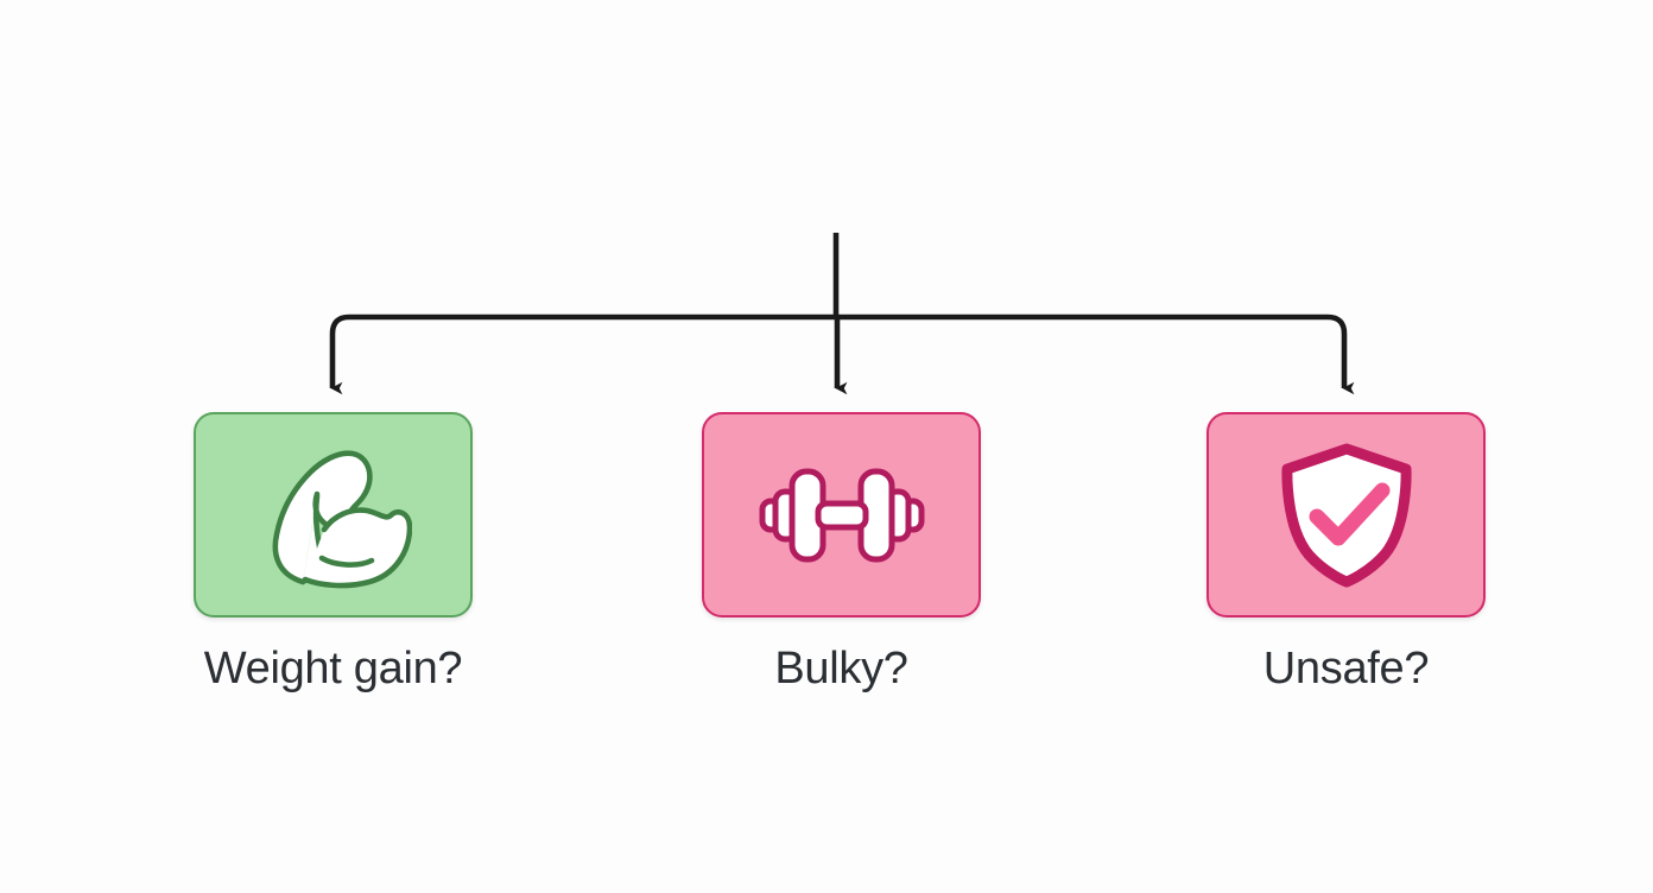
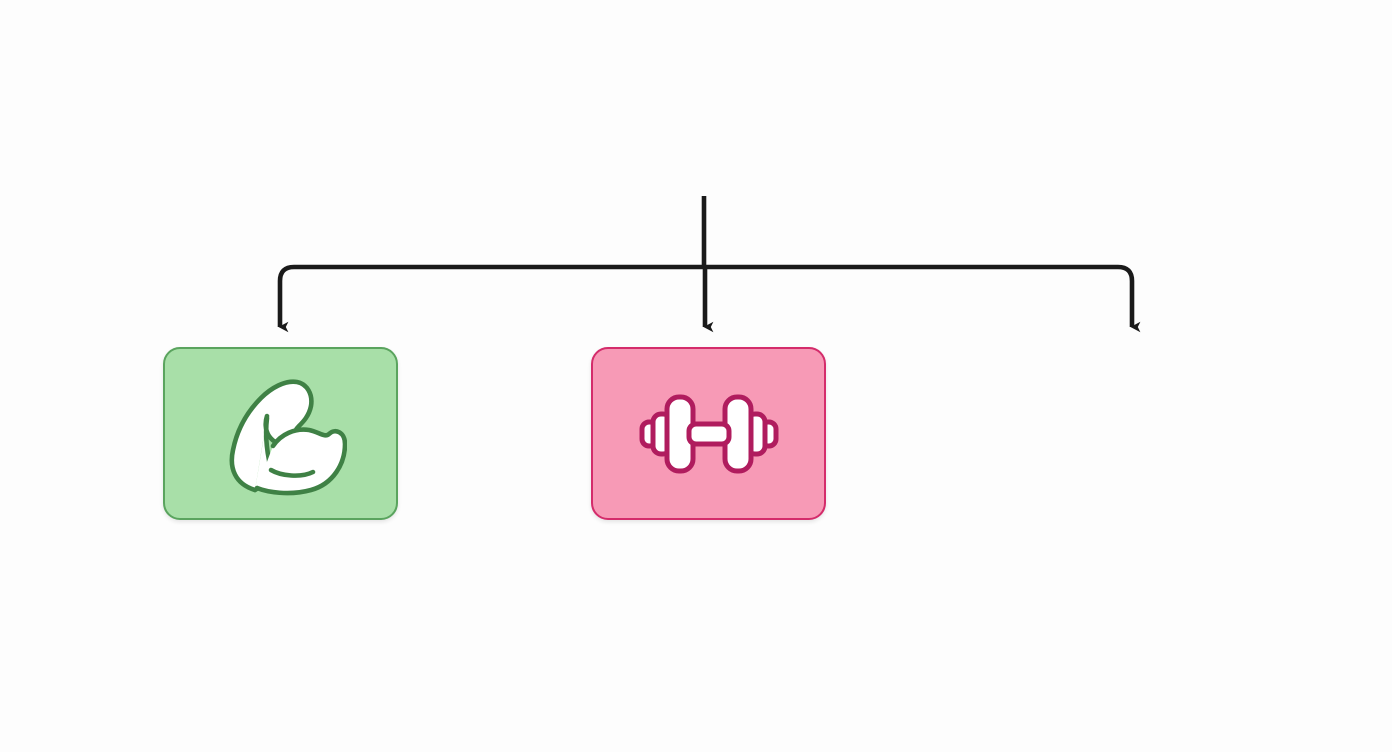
- Weight gain?
- Bulky?
- Unsafe?
